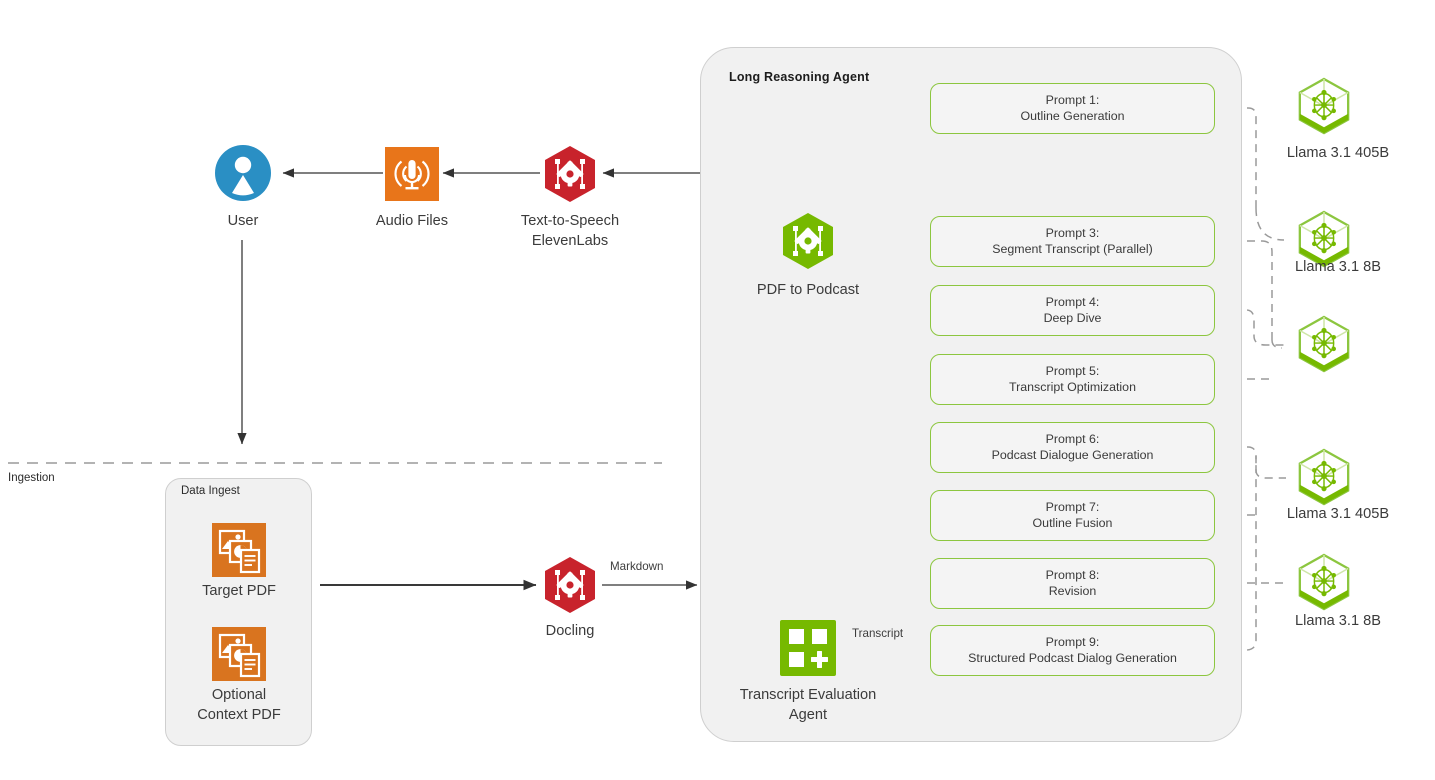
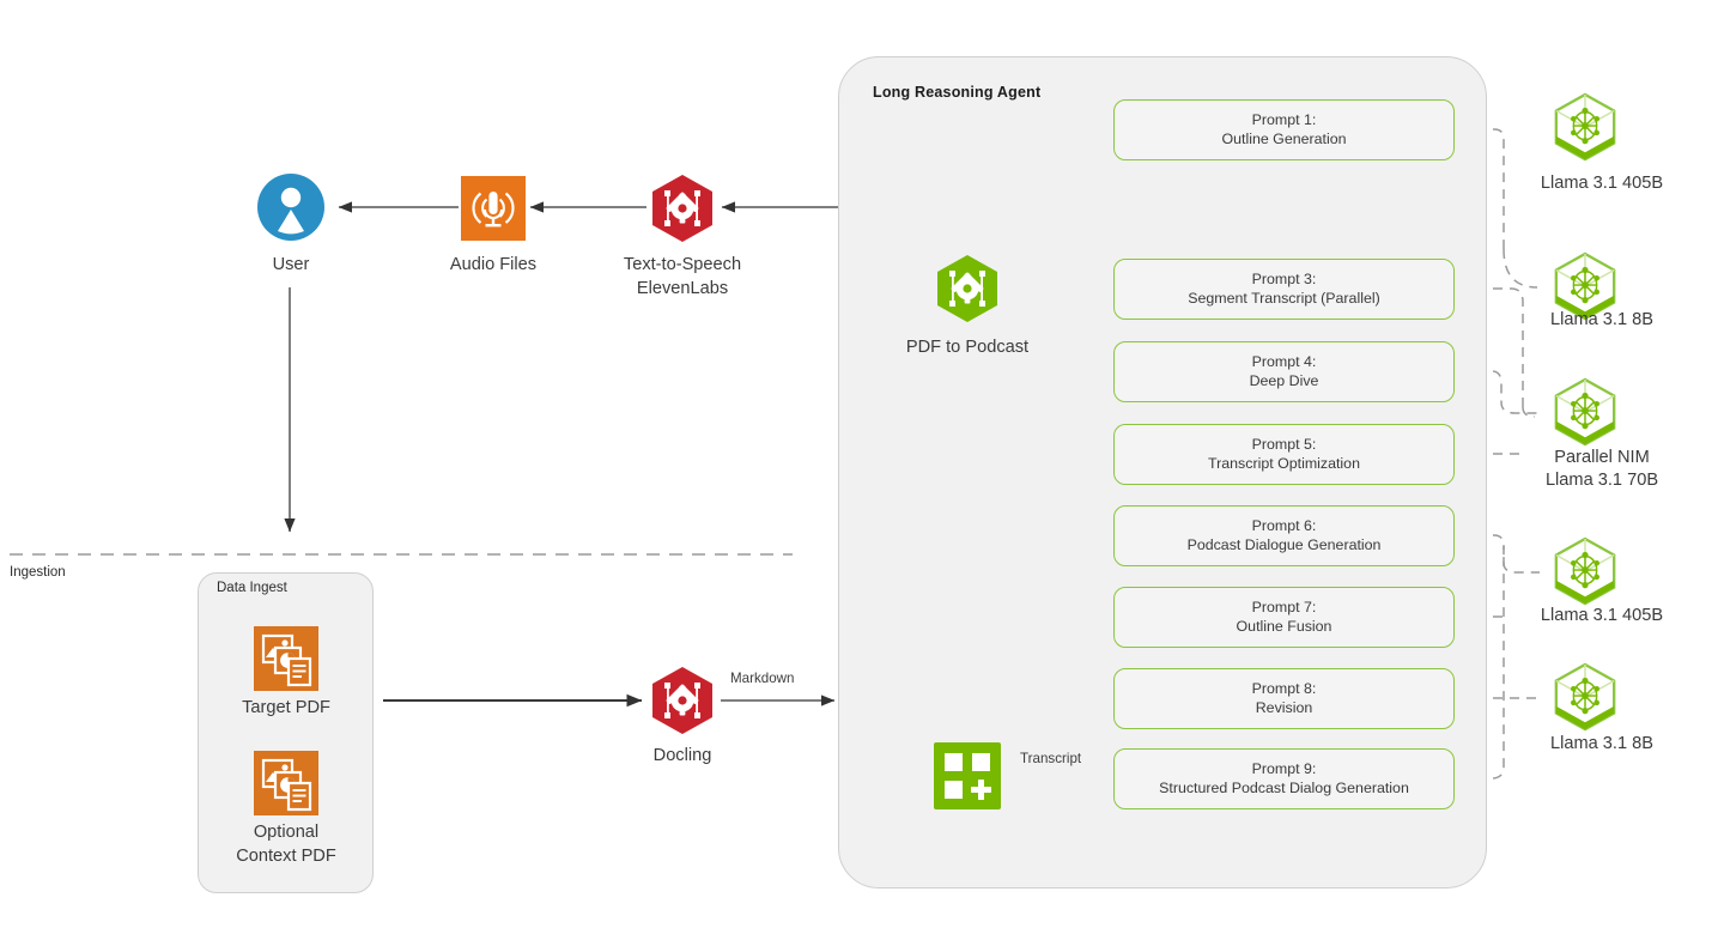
  Long Reasoning Agent
  Prompt 1:
  Outline Generation
  Prompt 3:
  Segment Transcript (Parallel)
  Prompt 4:
  Deep Dive
  Prompt 5:
  Transcript Optimization
  Prompt 6:
  Podcast Dialogue Generation
  Prompt 7:
  Outline Fusion
  Prompt 8:
  Revision
  Prompt 9:
  Structured Podcast Dialog Generation
  Llama 3.1 405B
  Llama 3.1 8B
+ Parallel NIM
+ Llama 3.1 70B
  Llama 3.1 405B
  Llama 3.1 8B
  PDF to Podcast
- Transcript Evaluation
- Agent
  Transcript
  Text-to-Speech
  ElevenLabs
  Audio Files
  User
  Ingestion
  Data Ingest
  Target PDF
  Optional
  Context PDF
  Docling
  Markdown
